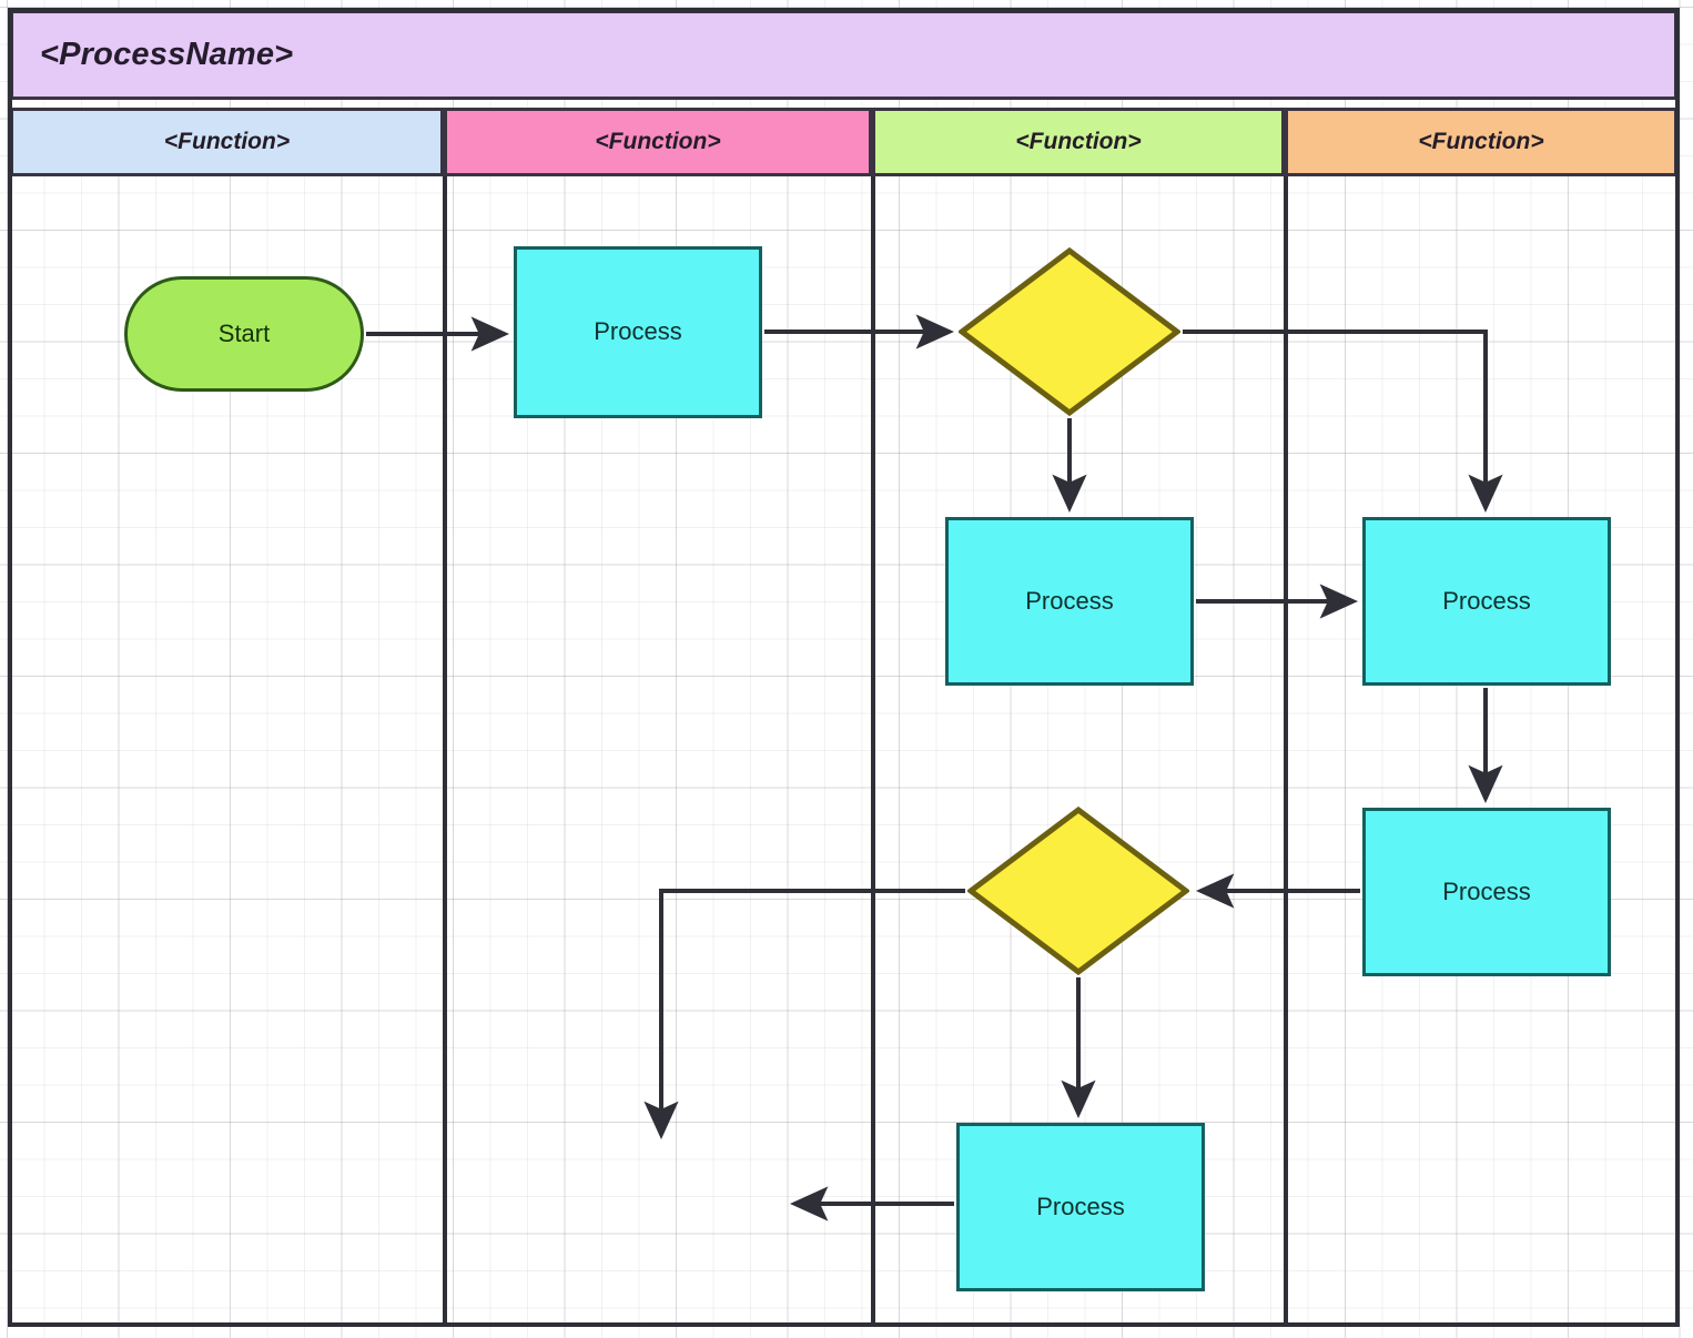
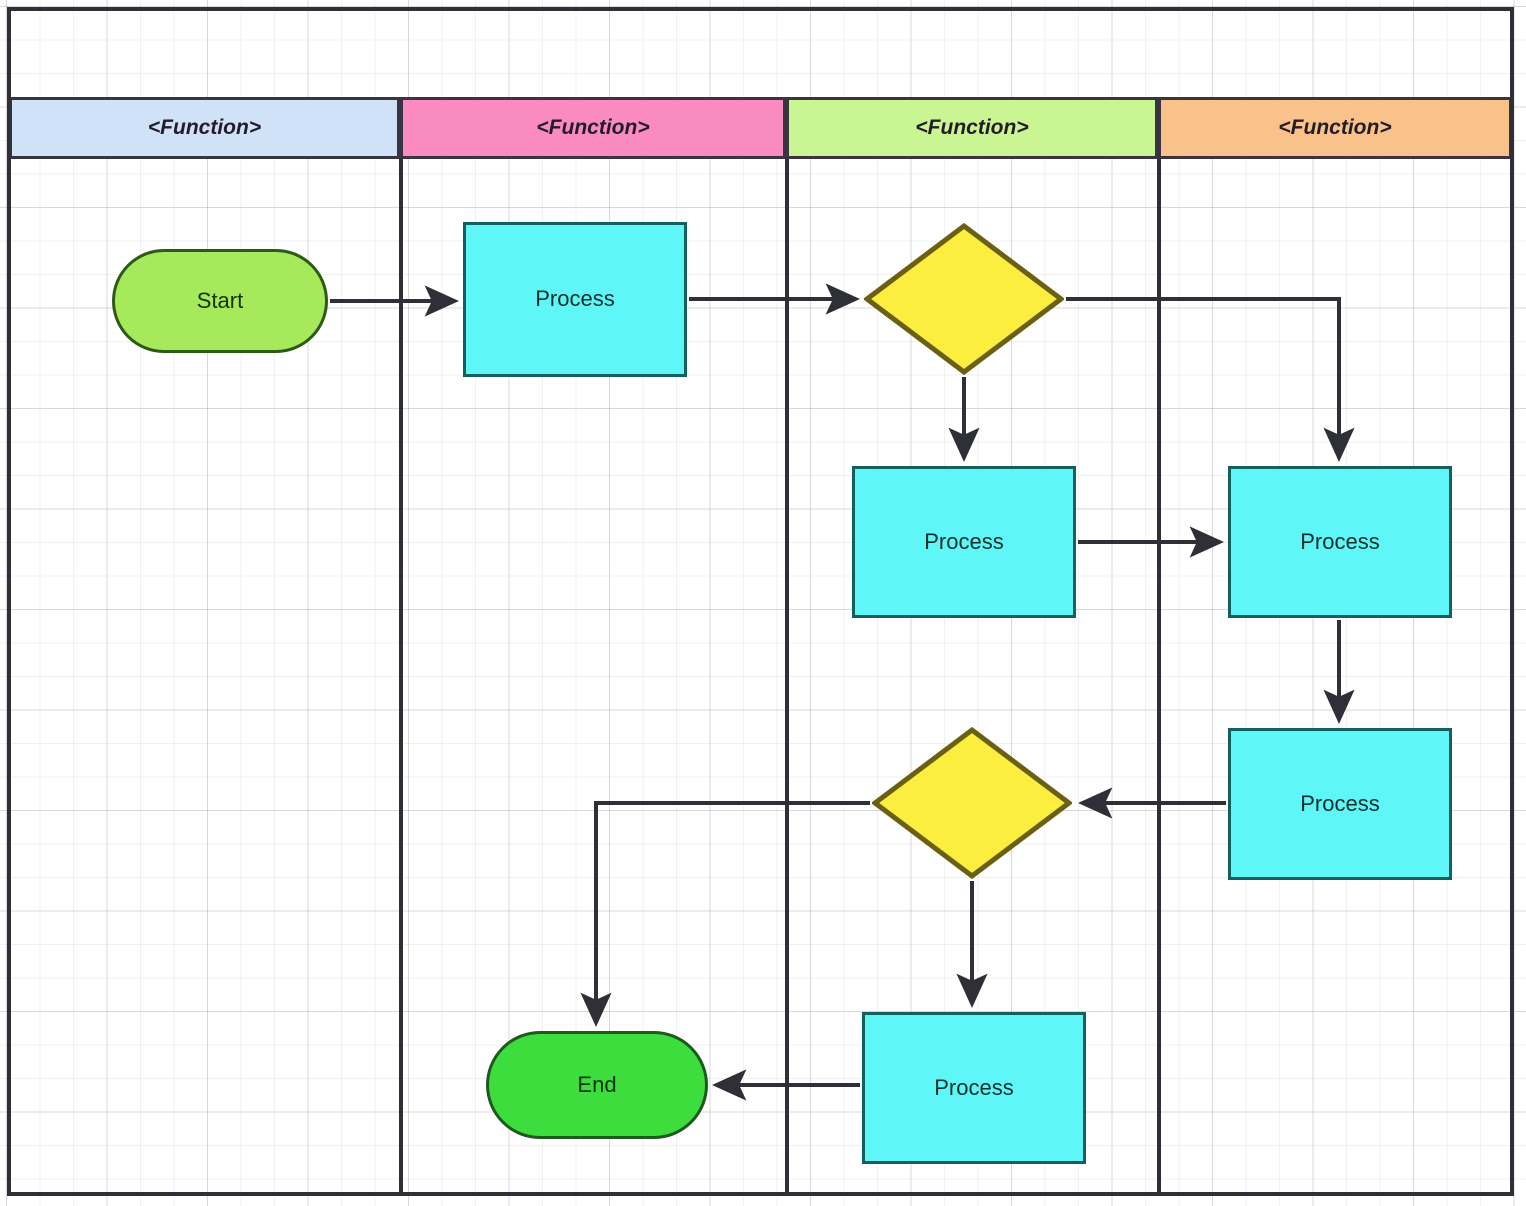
- <ProcessName>
  <Function>
  <Function>
  <Function>
  <Function>
  Start
  Process
  Process
  Process
  Process
  Process
+ End
